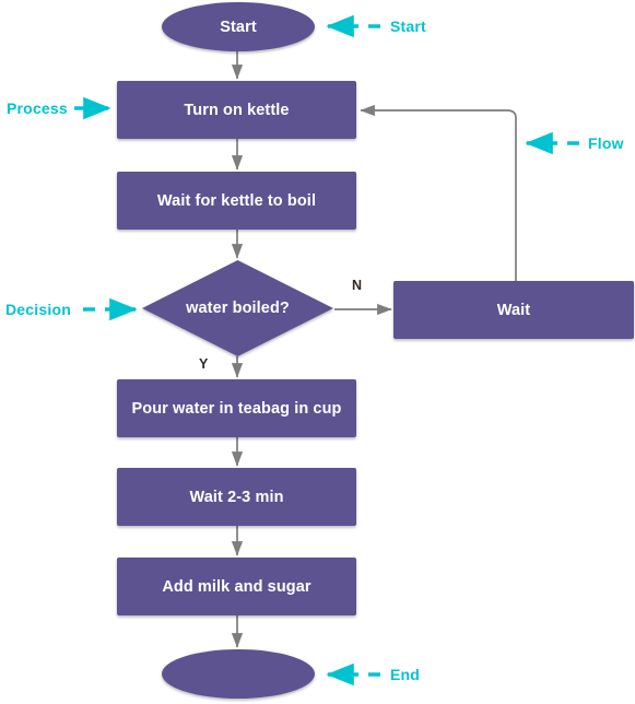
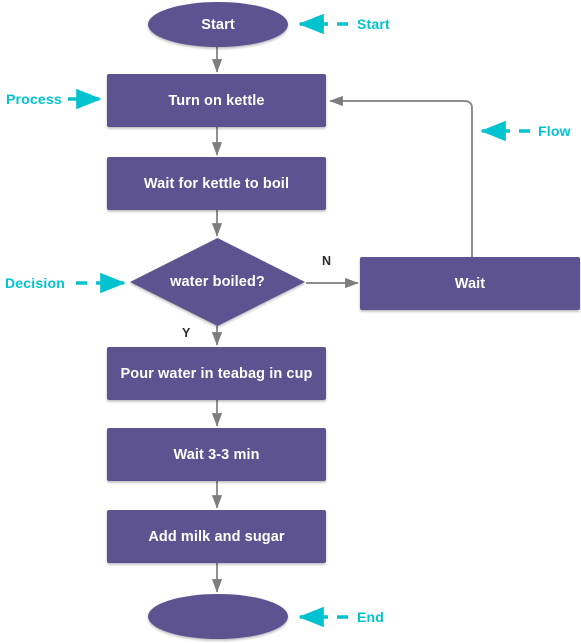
  Start
  Turn on kettle
  Wait for kettle to boil
  water boiled?
  Wait
  Pour water in teabag in cup
- Wait 2-3 min
+ Wait 3-3 min
  Add milk and sugar
  N
  Y
  Start
  Process
  Flow
  Decision
  End
